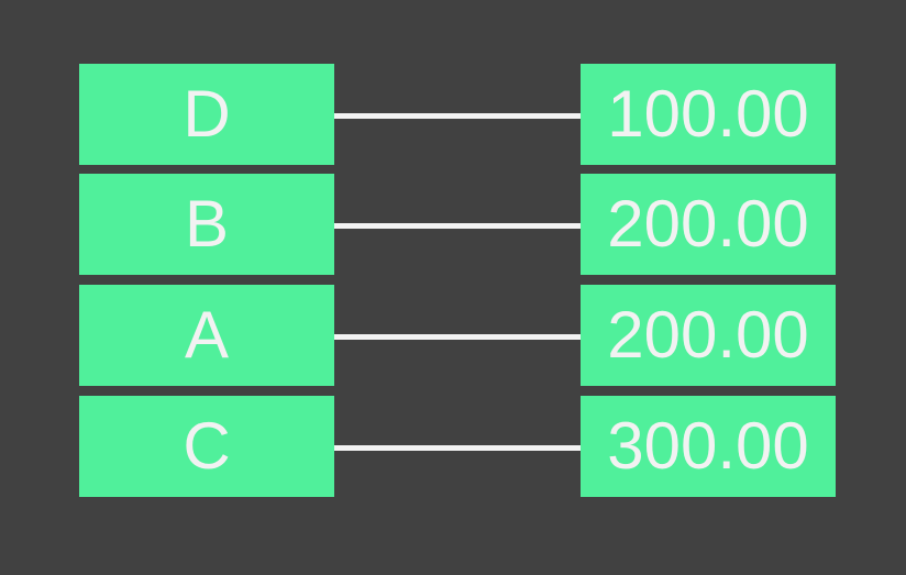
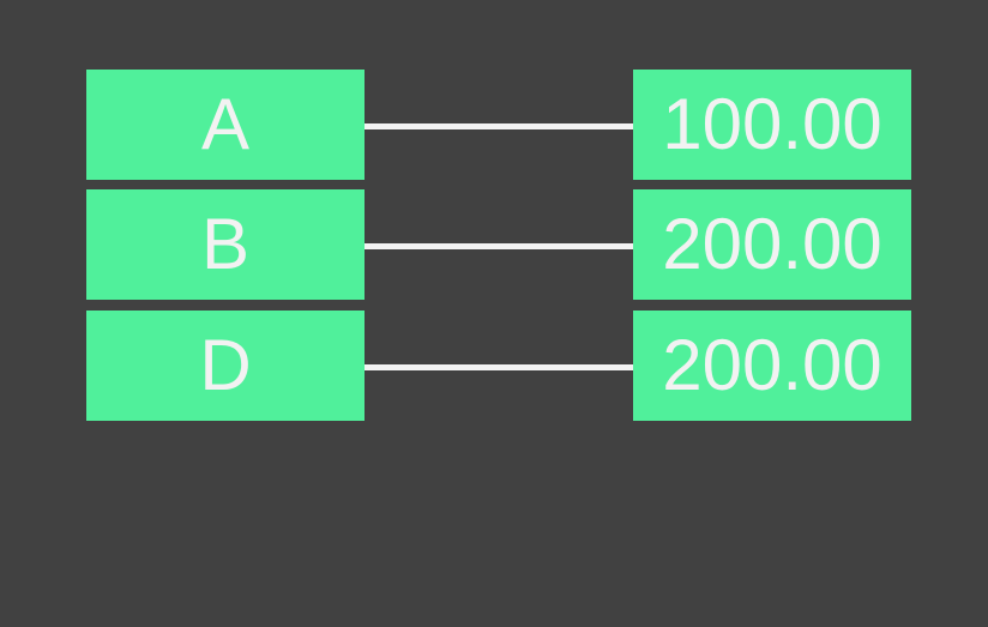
- D
+ A
  100.00
  B
  200.00
- A
+ D
  200.00
- C
- 300.00
